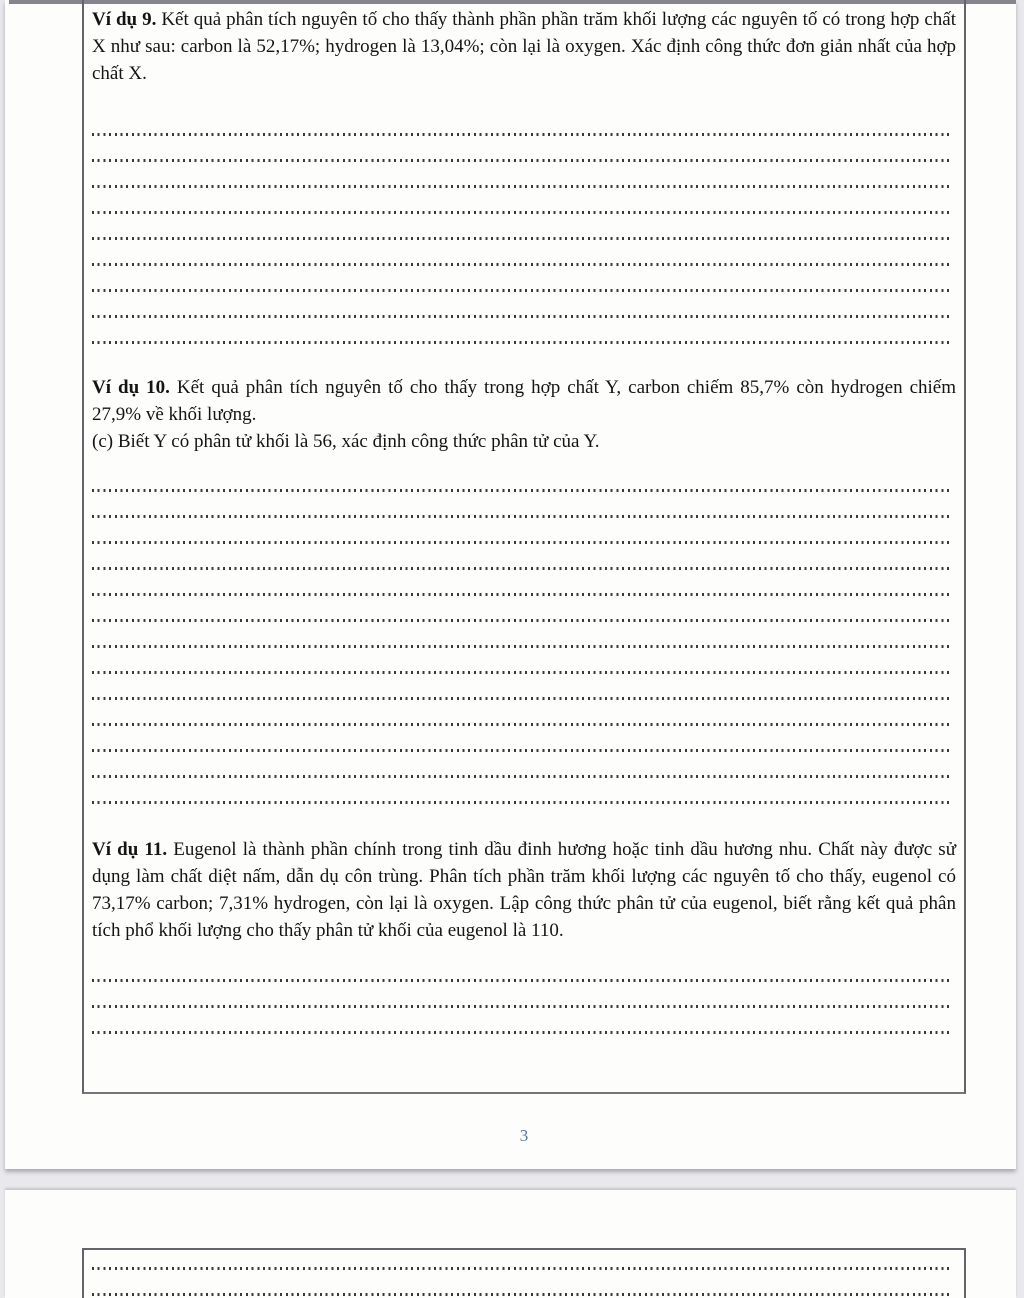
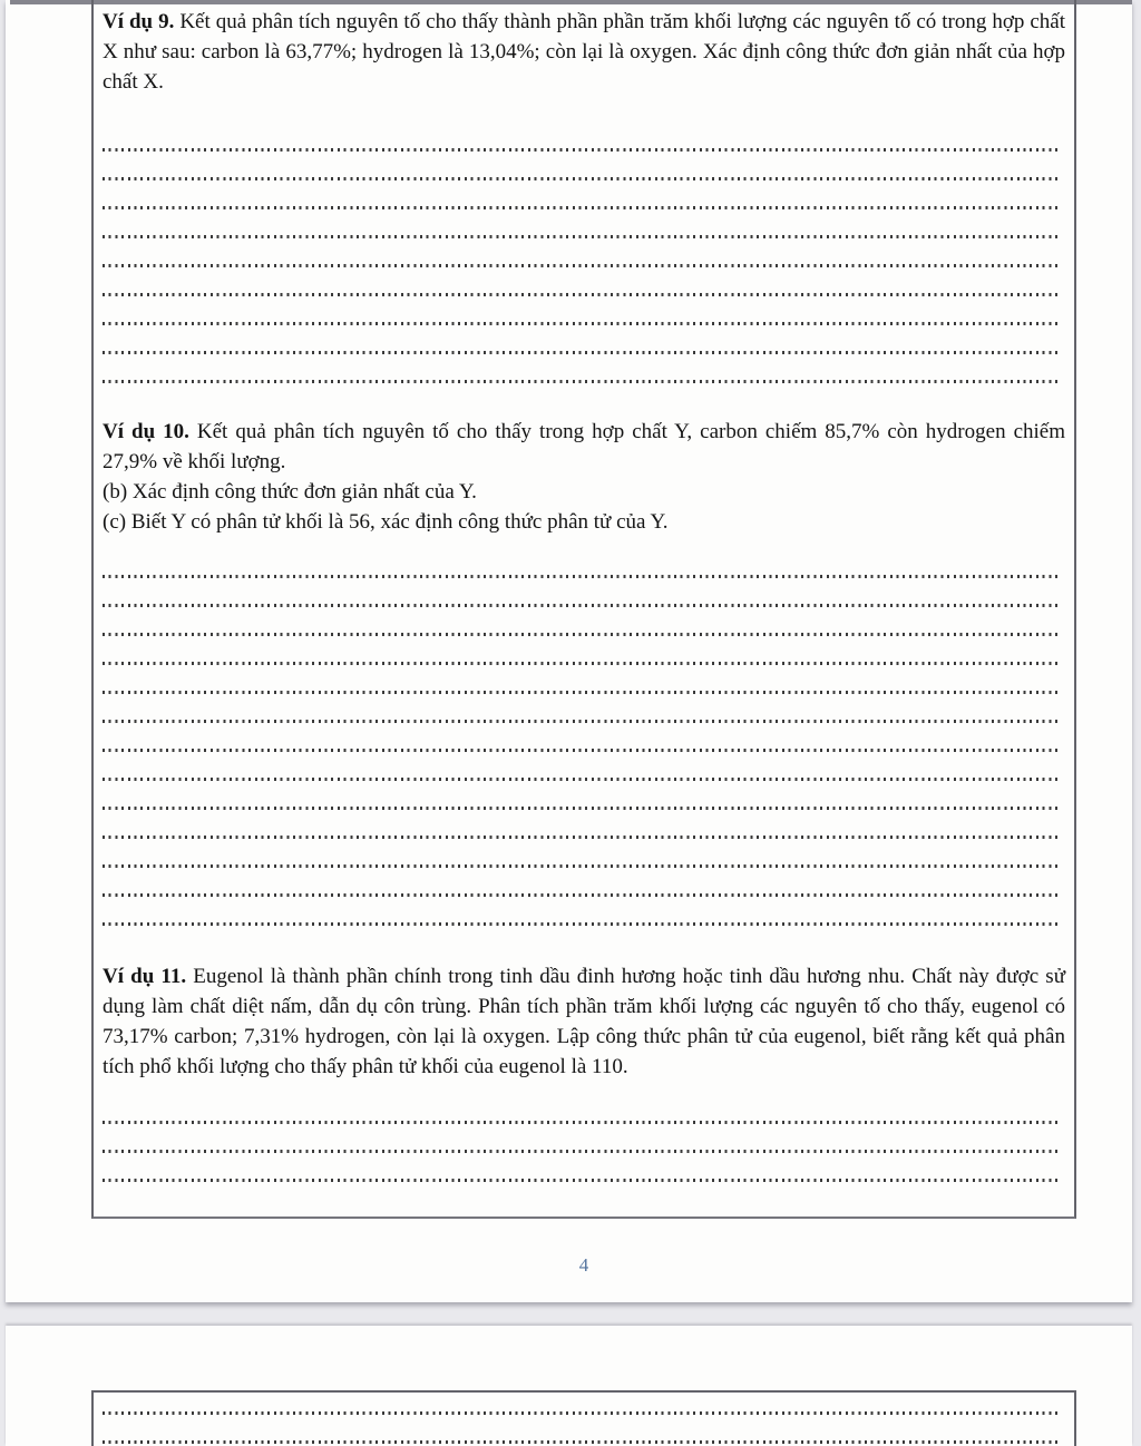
- Ví dụ 9. Kết quả phân tích nguyên tố cho thấy thành phần phần trăm khối lượng các nguyên tố có trong hợp chất X như sau: carbon là 52,17%; hydrogen là 13,04%; còn lại là oxygen. Xác định công thức đơn giản nhất của hợp chất X.
+ Ví dụ 9. Kết quả phân tích nguyên tố cho thấy thành phần phần trăm khối lượng các nguyên tố có trong hợp chất X như sau: carbon là 63,77%; hydrogen là 13,04%; còn lại là oxygen. Xác định công thức đơn giản nhất của hợp chất X.
  Ví dụ 10. Kết quả phân tích nguyên tố cho thấy trong hợp chất Y, carbon chiếm 85,7% còn hydrogen chiếm 27,9% về khối lượng.
+ (b) Xác định công thức đơn giản nhất của Y.
  (c) Biết Y có phân tử khối là 56, xác định công thức phân tử của Y.
  Ví dụ 11. Eugenol là thành phần chính trong tinh dầu đinh hương hoặc tinh dầu hương nhu. Chất này được sử dụng làm chất diệt nấm, dẫn dụ côn trùng. Phân tích phần trăm khối lượng các nguyên tố cho thấy, eugenol có 73,17% carbon; 7,31% hydrogen, còn lại là oxygen. Lập công thức phân tử của eugenol, biết rằng kết quả phân tích phổ khối lượng cho thấy phân tử khối của eugenol là 110.
- 3
+ 4
